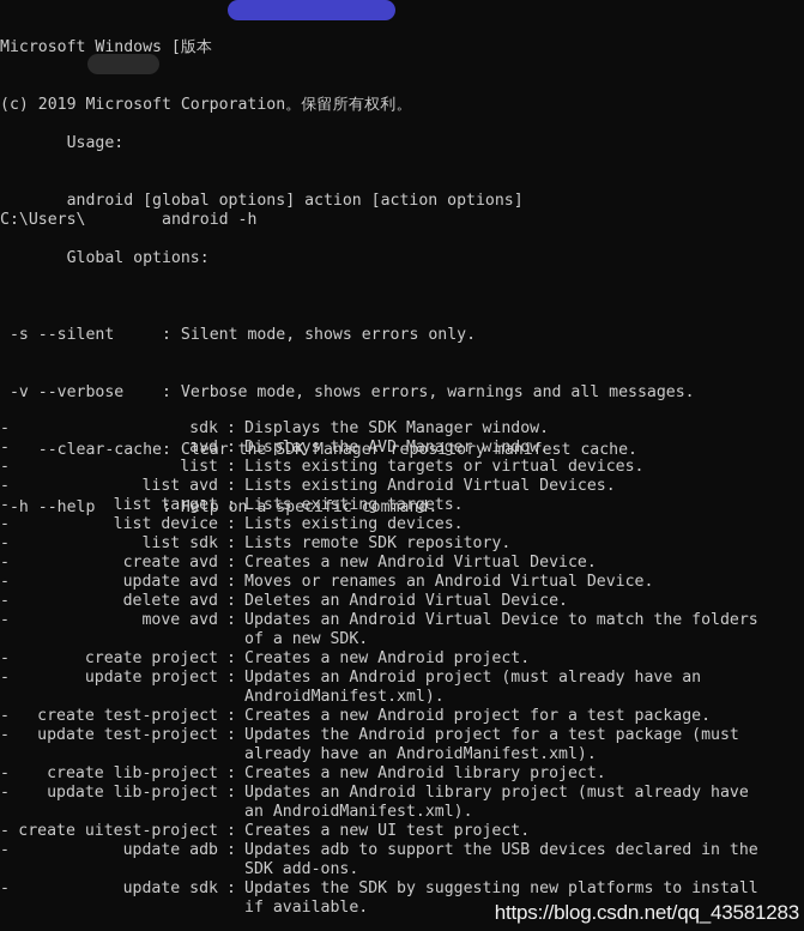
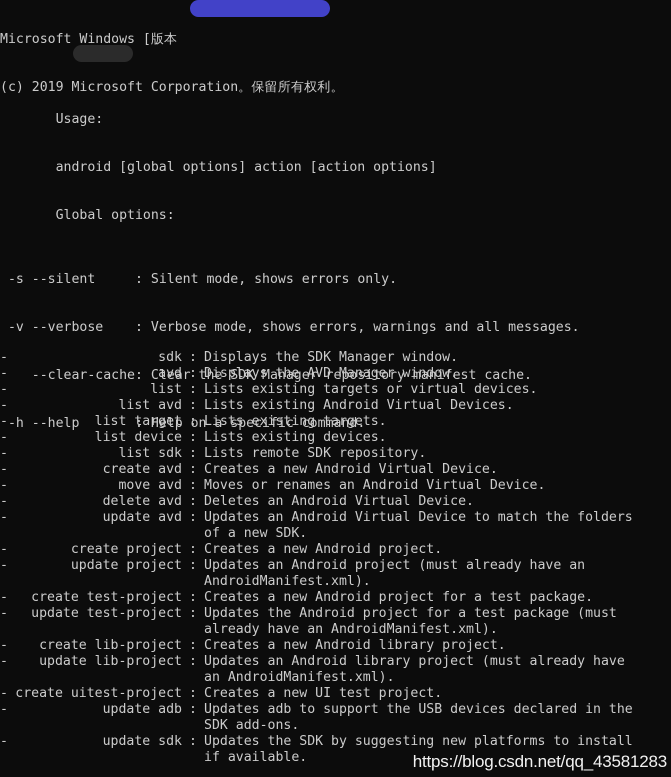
  Microsoft Windows [版本
  (c) 2019 Microsoft Corporation。保留所有权利。
- C:\Users\ android -h
  Usage:
  android [global options] action [action options]
  Global options:
  -s --silent : Silent mode, shows errors only.
  -v --verbose : Verbose mode, shows errors, warnings and all messages.
  --clear-cache: Clear the SDK Manager repository manifest cache.
  -h --help : Help on a specific command.
  - sdk : Displays the SDK Manager window.
  - avd : Displays the AVD Manager window.
  - list : Lists existing targets or virtual devices.
  - list avd : Lists existing Android Virtual Devices.
  - list target : Lists existing targets.
  - list device : Lists existing devices.
  - list sdk : Lists remote SDK repository.
  - create avd : Creates a new Android Virtual Device.
- - update avd : Moves or renames an Android Virtual Device.
+ - move avd : Moves or renames an Android Virtual Device.
  - delete avd : Deletes an Android Virtual Device.
- - move avd : Updates an Android Virtual Device to match the folders
+ - update avd : Updates an Android Virtual Device to match the folders
  of a new SDK.
  - create project : Creates a new Android project.
  - update project : Updates an Android project (must already have an
  AndroidManifest.xml).
  - create test-project : Creates a new Android project for a test package.
  - update test-project : Updates the Android project for a test package (must
  already have an AndroidManifest.xml).
  - create lib-project : Creates a new Android library project.
  - update lib-project : Updates an Android library project (must already have
  an AndroidManifest.xml).
  - create uitest-project : Creates a new UI test project.
  - update adb : Updates adb to support the USB devices declared in the
  SDK add-ons.
  - update sdk : Updates the SDK by suggesting new platforms to install
  if available.
  https://blog.csdn.net/qq_43581283
